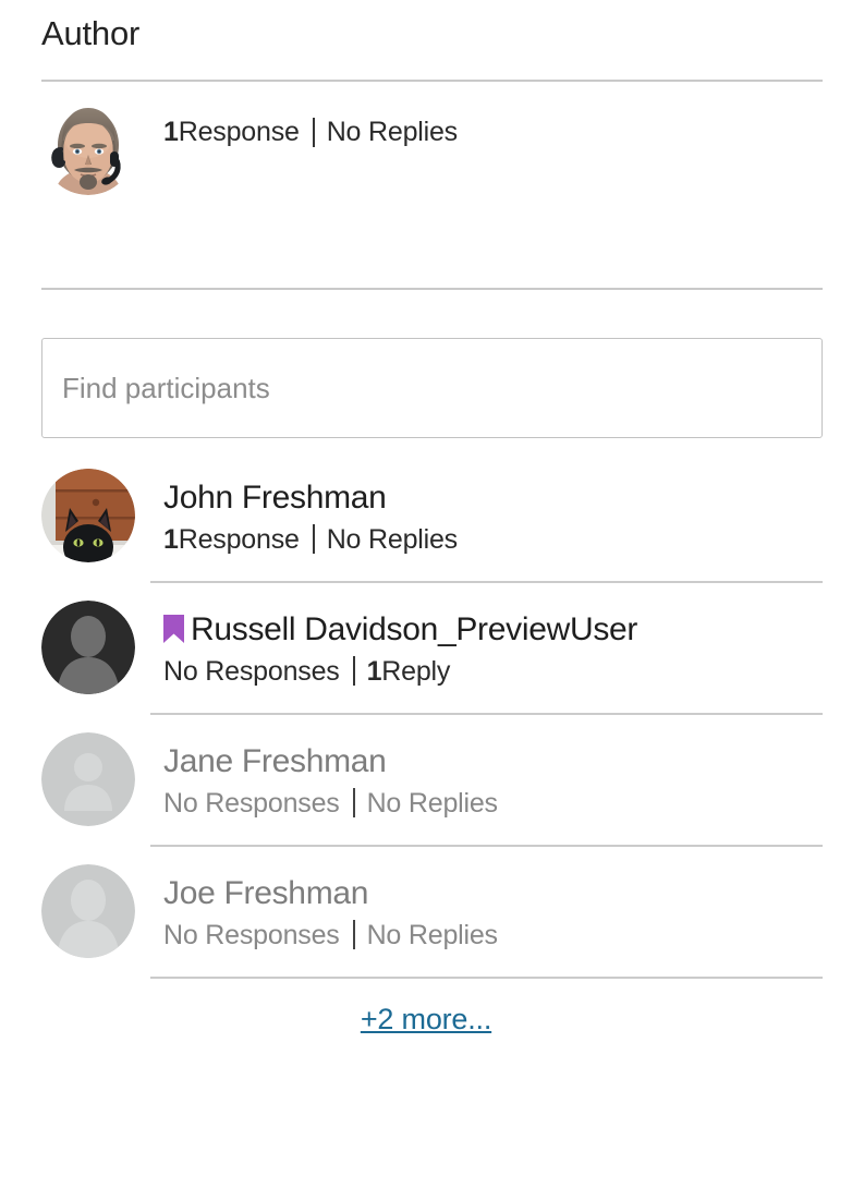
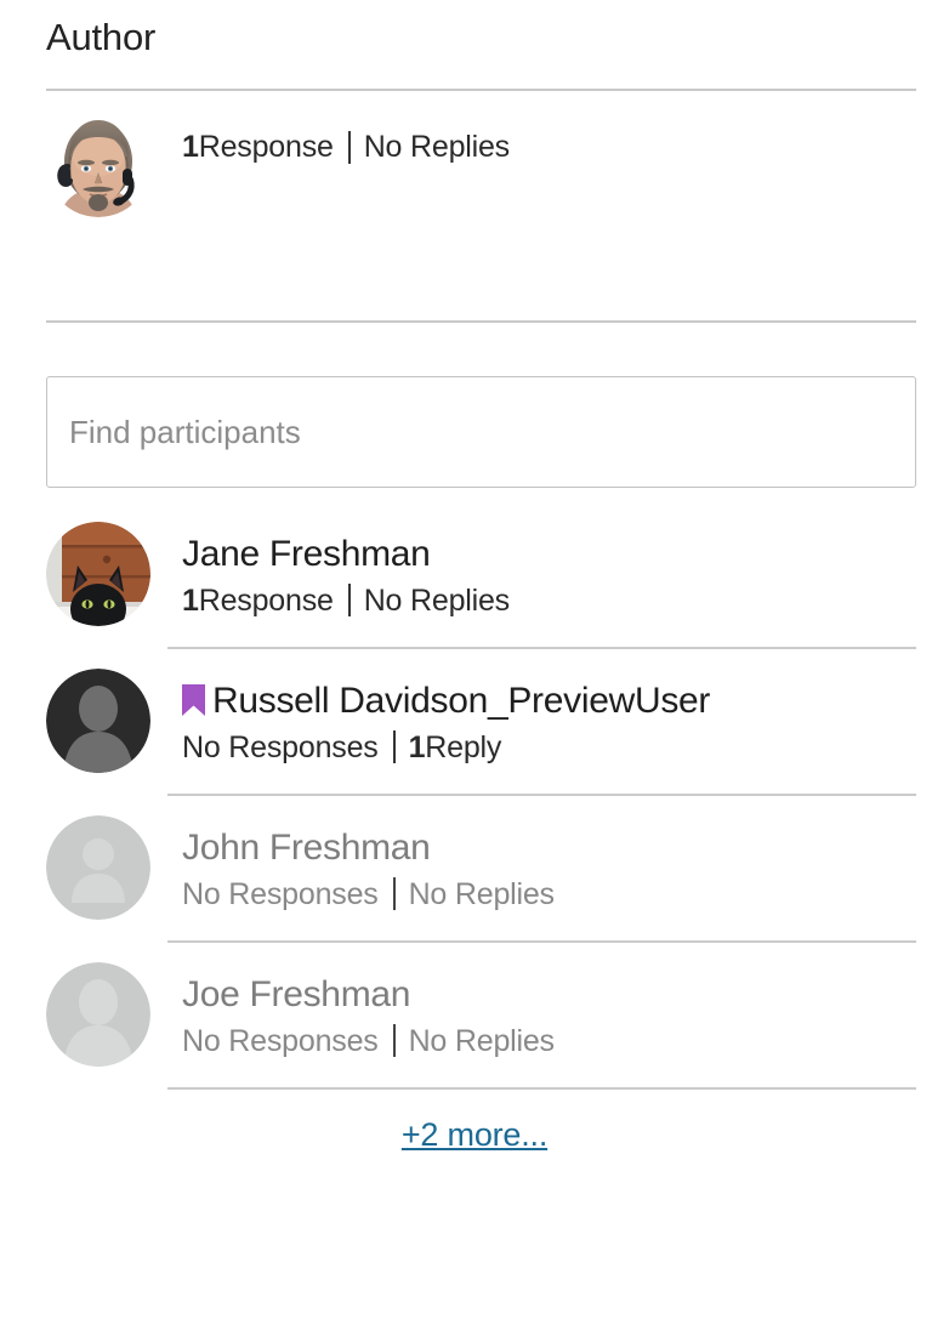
  Author
  1
  Response
  No Replies
  Find participants
- John Freshman
+ Jane Freshman
  1
  Response
  No Replies
  Russell Davidson_PreviewUser
  No Responses
  1
  Reply
- Jane Freshman
+ John Freshman
  No Responses
  No Replies
  Joe Freshman
  No Responses
  No Replies
  +2 more...
